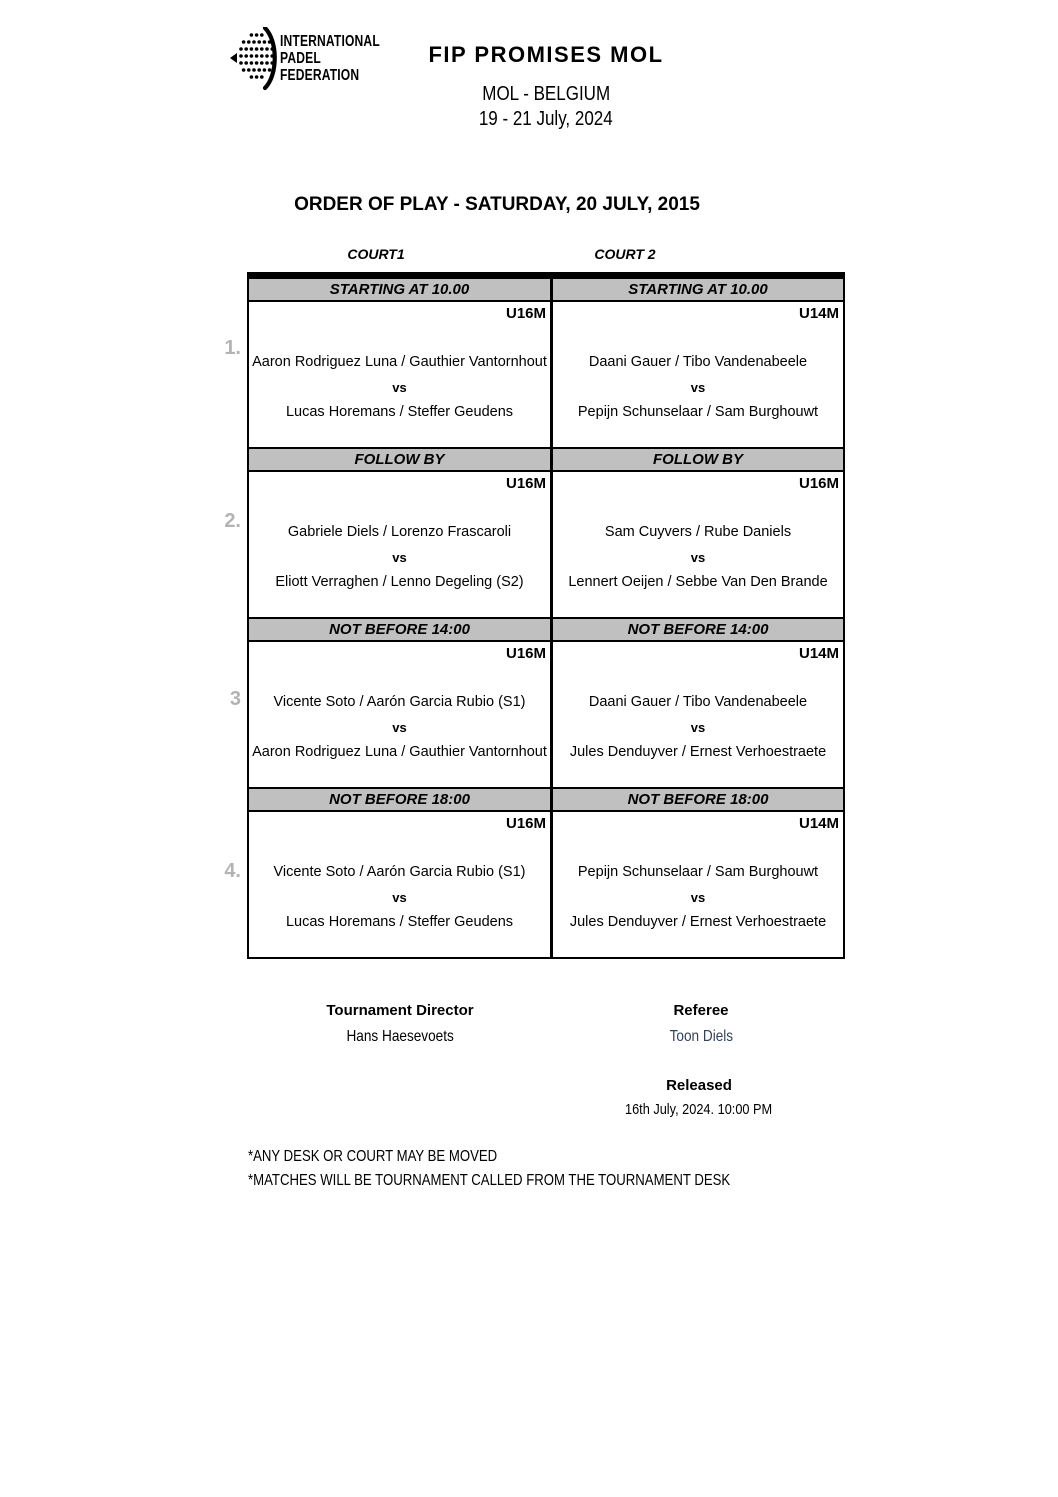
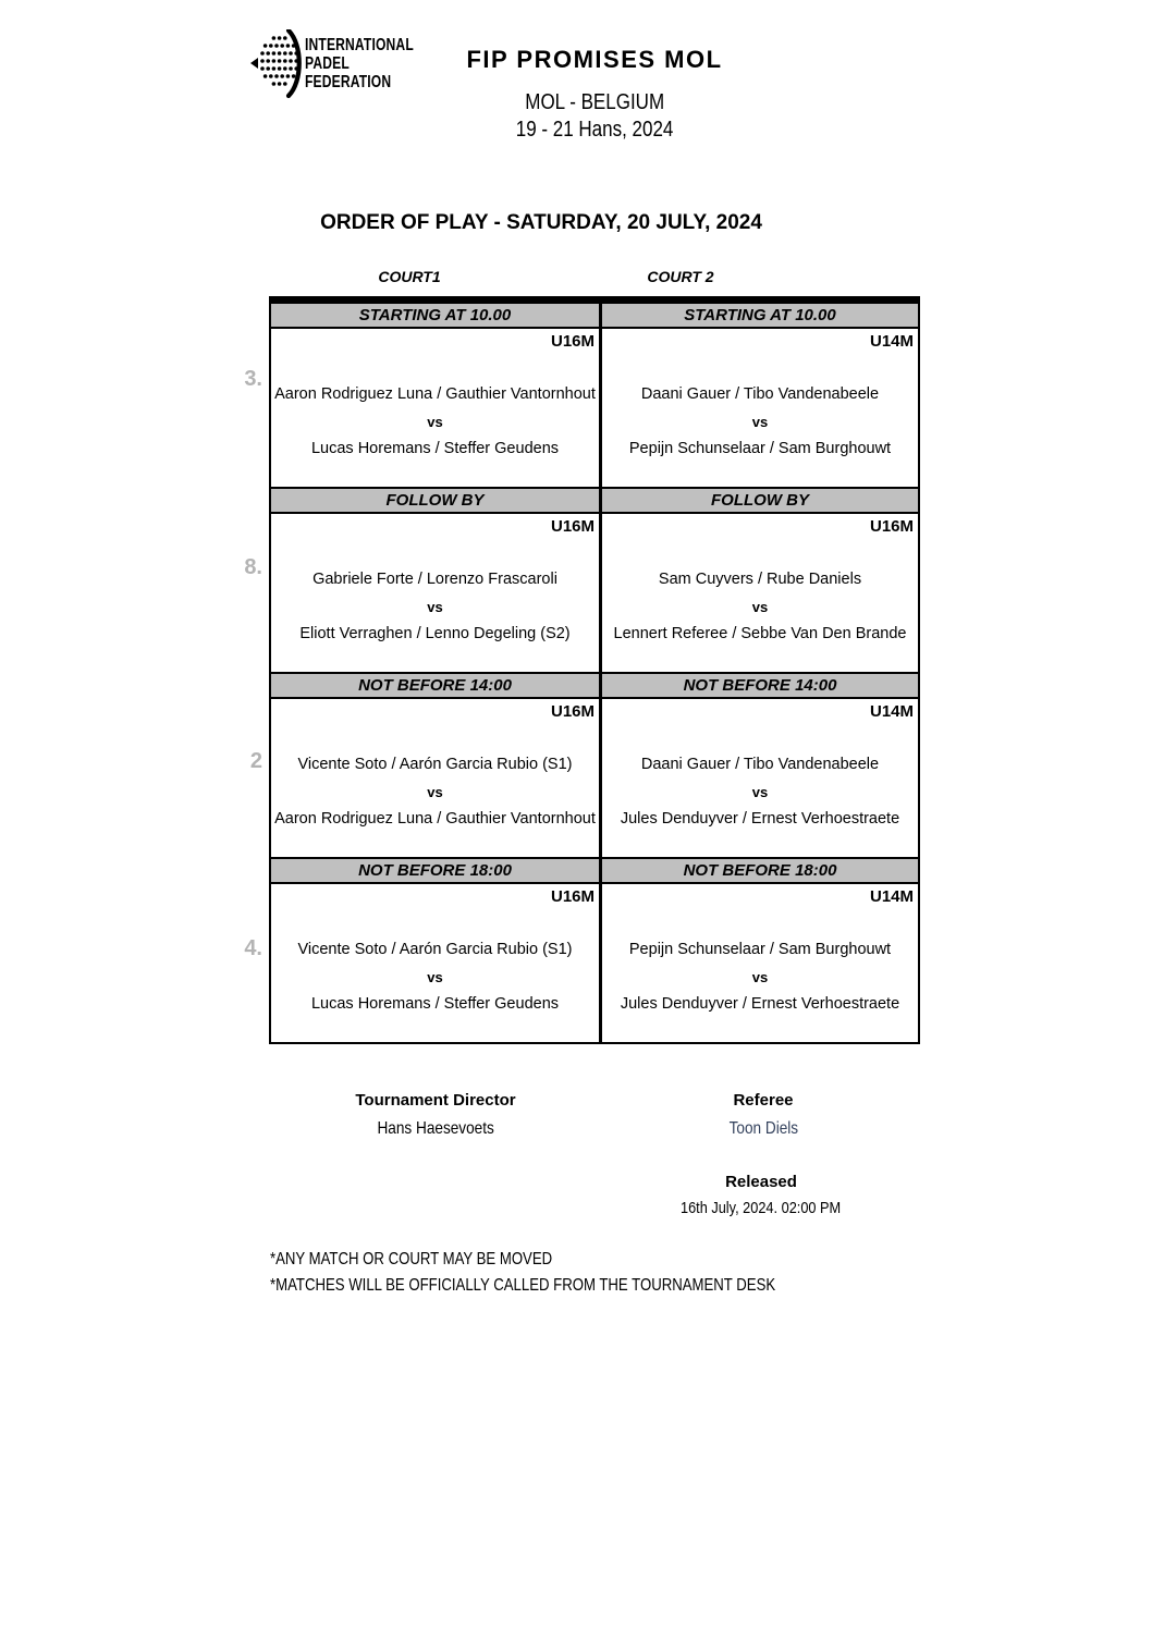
  INTERNATIONAL
  PADEL
  FEDERATION
  FIP PROMISES MOL
  MOL - BELGIUM
- 19 - 21 July, 2024
+ 19 - 21 Hans, 2024
- ORDER OF PLAY - SATURDAY, 20 JULY, 2015
+ ORDER OF PLAY - SATURDAY, 20 JULY, 2024
  COURT1
  COURT 2
- 1.
+ 3.
- 2.
+ 8.
- 3
+ 2
  4.
  STARTING AT 10.00
  STARTING AT 10.00
  U16M
  Aaron Rodriguez Luna / Gauthier Vantornhout
  vs
  Lucas Horemans / Steffer Geudens
  U14M
  Daani Gauer / Tibo Vandenabeele
  vs
  Pepijn Schunselaar / Sam Burghouwt
  FOLLOW BY
  FOLLOW BY
  U16M
- Gabriele Diels / Lorenzo Frascaroli
+ Gabriele Forte / Lorenzo Frascaroli
  vs
  Eliott Verraghen / Lenno Degeling (S2)
  U16M
  Sam Cuyvers / Rube Daniels
  vs
- Lennert Oeijen / Sebbe Van Den Brande
+ Lennert Referee / Sebbe Van Den Brande
  NOT BEFORE 14:00
  NOT BEFORE 14:00
  U16M
  Vicente Soto / Aarón Garcia Rubio (S1)
  vs
  Aaron Rodriguez Luna / Gauthier Vantornhout
  U14M
  Daani Gauer / Tibo Vandenabeele
  vs
  Jules Denduyver / Ernest Verhoestraete
  NOT BEFORE 18:00
  NOT BEFORE 18:00
  U16M
  Vicente Soto / Aarón Garcia Rubio (S1)
  vs
  Lucas Horemans / Steffer Geudens
  U14M
  Pepijn Schunselaar / Sam Burghouwt
  vs
  Jules Denduyver / Ernest Verhoestraete
  Tournament Director
  Hans Haesevoets
  Referee
  Toon Diels
  Released
- 16th July, 2024. 10:00 PM
+ 16th July, 2024. 02:00 PM
- *ANY DESK OR COURT MAY BE MOVED
+ *ANY MATCH OR COURT MAY BE MOVED
- *MATCHES WILL BE TOURNAMENT CALLED FROM THE TOURNAMENT DESK
+ *MATCHES WILL BE OFFICIALLY CALLED FROM THE TOURNAMENT DESK
